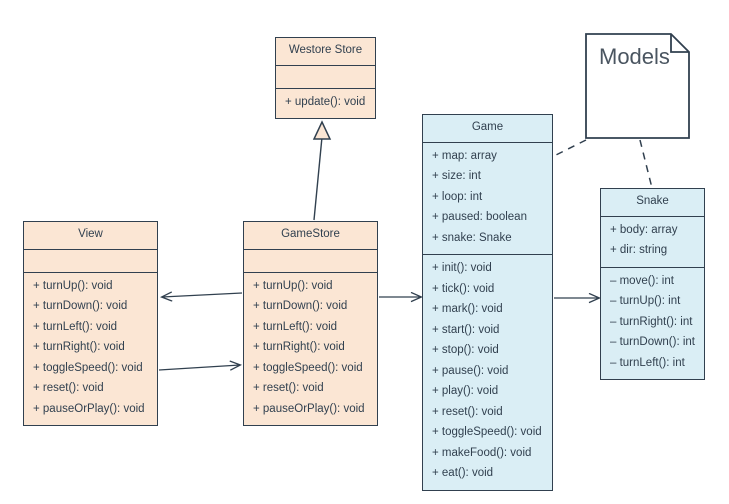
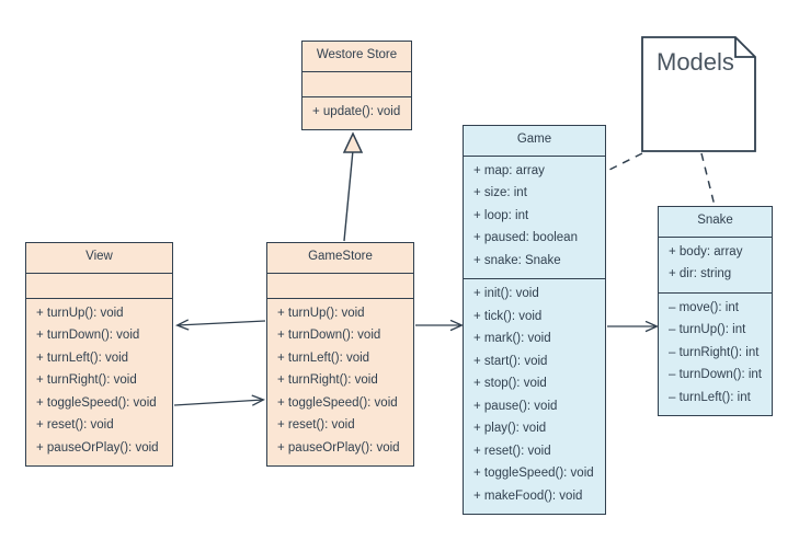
  Westore Store
  + update(): void
  Models
  View
  + turnUp(): void
  + turnDown(): void
  + turnLeft(): void
  + turnRight(): void
  + toggleSpeed(): void
  + reset(): void
  + pauseOrPlay(): void
  GameStore
  + turnUp(): void
  + turnDown(): void
  + turnLeft(): void
  + turnRight(): void
  + toggleSpeed(): void
  + reset(): void
  + pauseOrPlay(): void
  Game
  + map: array
  + size: int
  + loop: int
  + paused: boolean
  + snake: Snake
  + init(): void
  + tick(): void
  + mark(): void
  + start(): void
  + stop(): void
  + pause(): void
  + play(): void
  + reset(): void
  + toggleSpeed(): void
  + makeFood(): void
- + eat(): void
  Snake
  + body: array
  + dir: string
  – move(): int
  – turnUp(): int
  – turnRight(): int
  – turnDown(): int
  – turnLeft(): int
